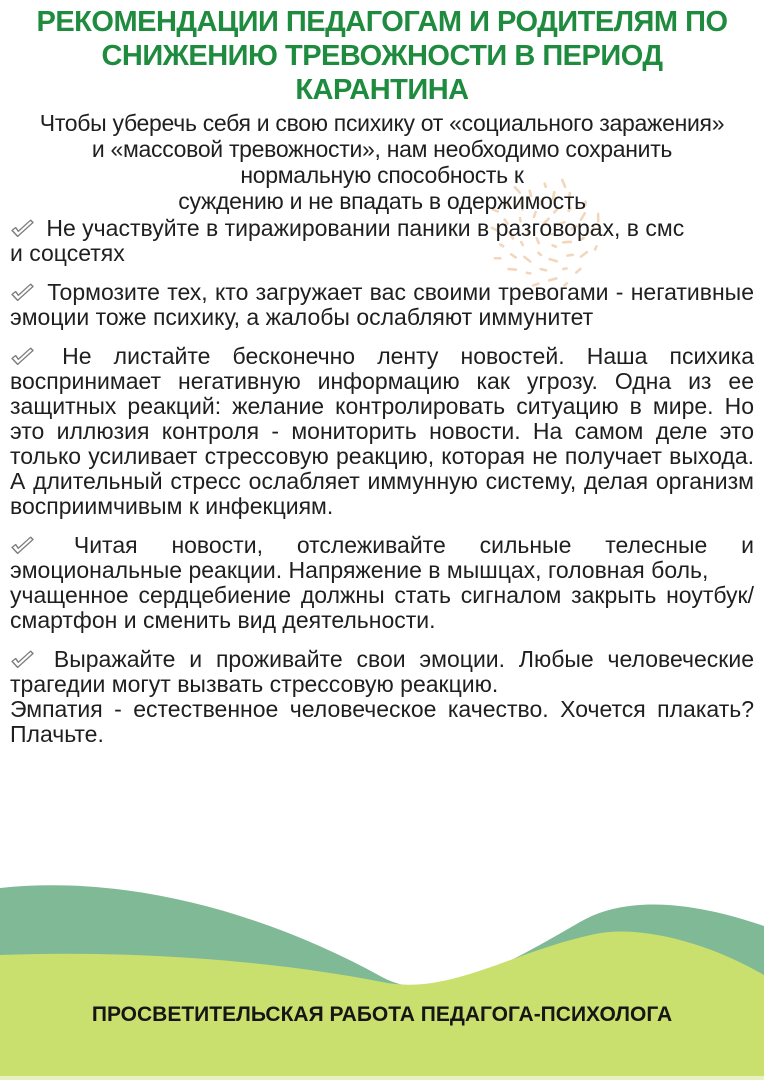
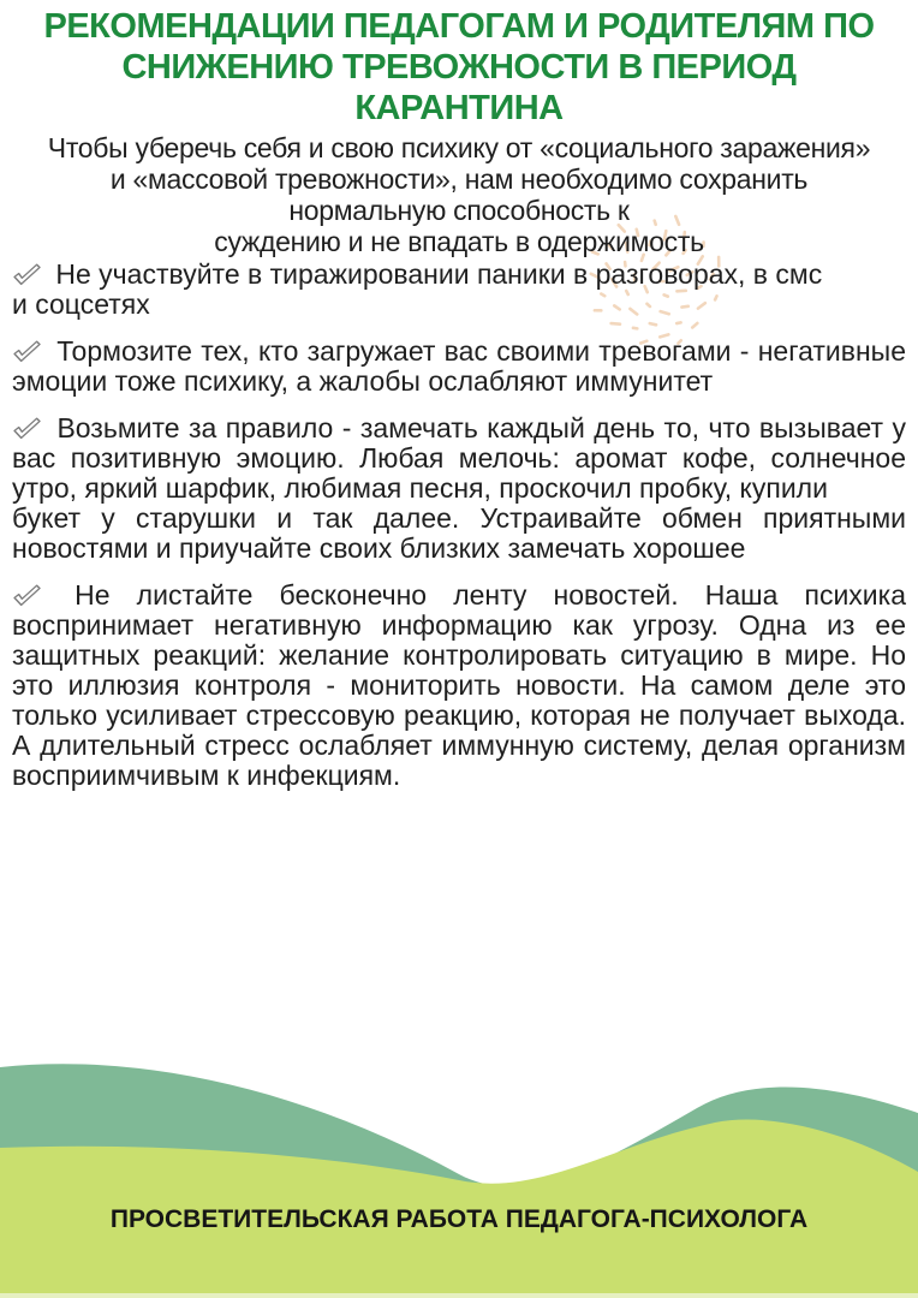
  РЕКОМЕНДАЦИИ ПЕДАГОГАМ И РОДИТЕЛЯМ ПО
  СНИЖЕНИЮ ТРЕВОЖНОСТИ В ПЕРИОД
  КАРАНТИНА
  Чтобы уберечь себя и свою психику от «социального заражения»
  и «массовой тревожности», нам необходимо сохранить
  нормальную способность к
  суждению и не впадать в одержимость
  Не участвуйте в тиражировании паники в разговорах, в смс
  и соцсетях
  Тормозите тех, кто загружает вас своими тревогами - негативные эмоции тоже психику, а жалобы ослабляют иммунитет
+ Возьмите за правило - замечать каждый день то, что вызывает у вас позитивную эмоцию. Любая мелочь: аромат кофе, солнечное утро, яркий шарфик, любимая песня, проскочил пробку, купили
+ букет у старушки и так далее. Устраивайте обмен приятными новостями и приучайте своих близких замечать хорошее
  Не листайте бесконечно ленту новостей. Наша психика воспринимает негативную информацию как угрозу. Одна из ее защитных реакций: желание контролировать ситуацию в мире. Но это иллюзия контроля - мониторить новости. На самом деле это только усиливает стрессовую реакцию, которая не получает выхода. А длительный стресс ослабляет иммунную систему, делая организм восприимчивым к инфекциям.
- Читая новости, отслеживайте сильные телесные и эмоциональные реакции. Напряжение в мышцах, головная боль,
- учащенное сердцебиение должны стать сигналом закрыть ноутбук/смартфон и сменить вид деятельности.
- Выражайте и проживайте свои эмоции. Любые человеческие трагедии могут вызвать стрессовую реакцию.
- Эмпатия - естественное человеческое качество. Хочется плакать? Плачьте.
  ПРОСВЕТИТЕЛЬСКАЯ РАБОТА ПЕДАГОГА-ПСИХОЛОГА
